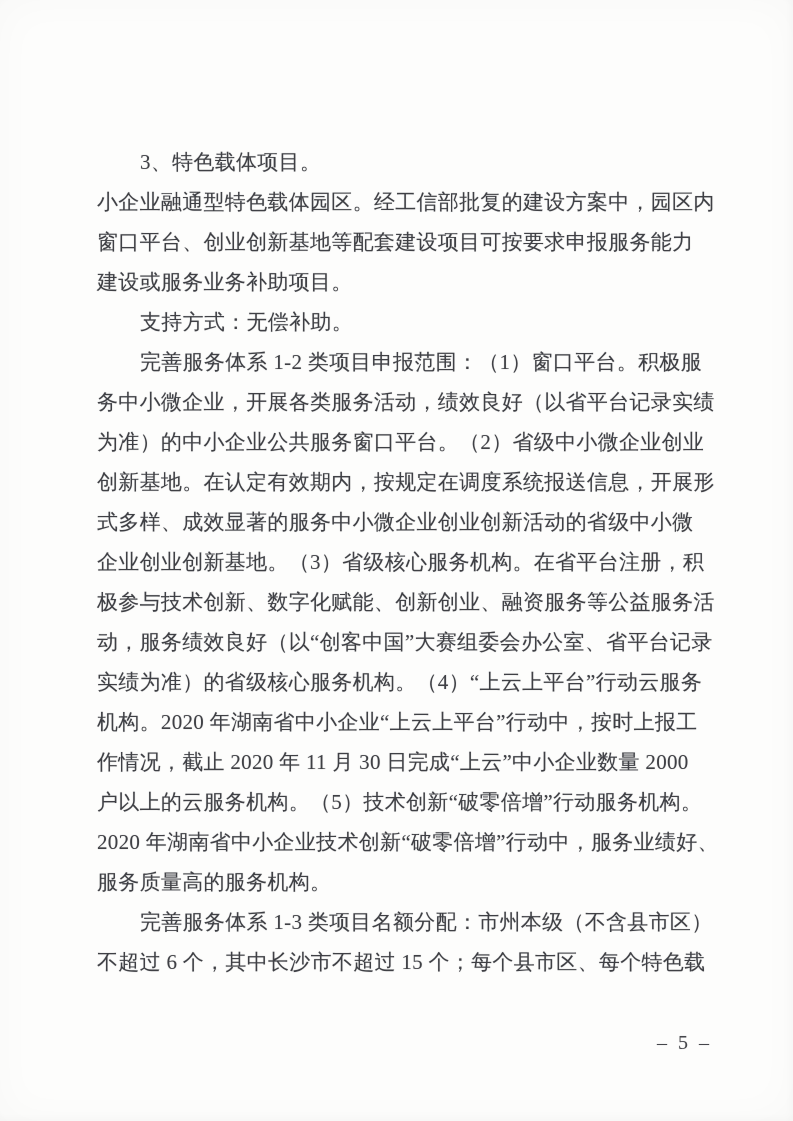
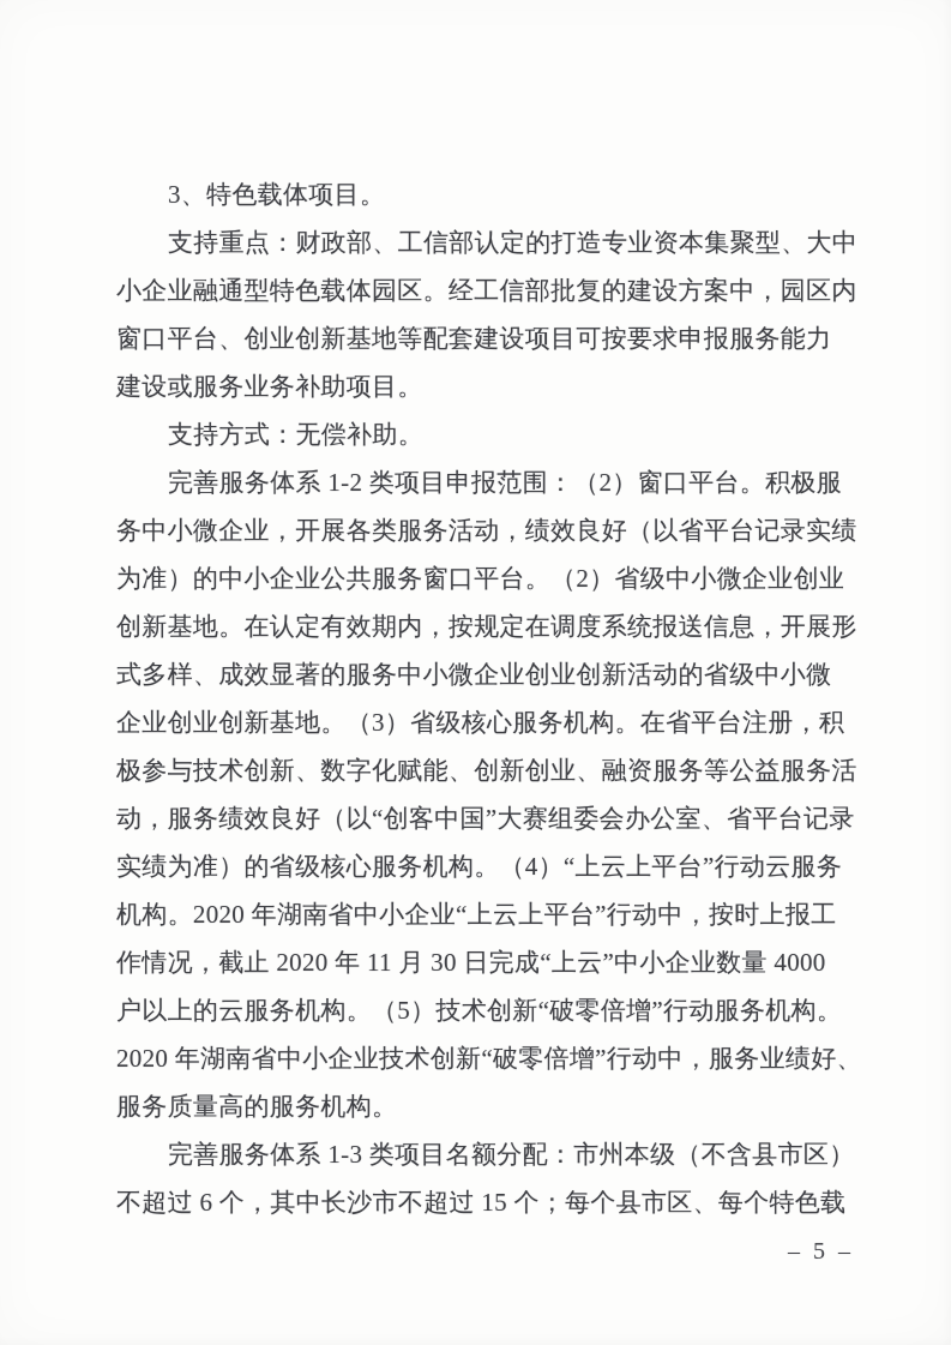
  3、特色载体项目。
+ 支持重点：财政部、工信部认定的打造专业资本集聚型、大中
  小企业融通型特色载体园区。经工信部批复的建设方案中，园区内
  窗口平台、创业创新基地等配套建设项目可按要求申报服务能力
  建设或服务业务补助项目。
  支持方式：无偿补助。
- 完善服务体系 1-2 类项目申报范围：（1）窗口平台。积极服
+ 完善服务体系 1-2 类项目申报范围：（2）窗口平台。积极服
  务中小微企业，开展各类服务活动，绩效良好（以省平台记录实绩
  为准）的中小企业公共服务窗口平台。（2）省级中小微企业创业
  创新基地。在认定有效期内，按规定在调度系统报送信息，开展形
  式多样、成效显著的服务中小微企业创业创新活动的省级中小微
  企业创业创新基地。（3）省级核心服务机构。在省平台注册，积
  极参与技术创新、数字化赋能、创新创业、融资服务等公益服务活
  动，服务绩效良好（以“创客中国”大赛组委会办公室、省平台记录
  实绩为准）的省级核心服务机构。（4）“上云上平台”行动云服务
  机构。2020 年湖南省中小企业“上云上平台”行动中，按时上报工
- 作情况，截止 2020 年 11 月 30 日完成“上云”中小企业数量 2000
+ 作情况，截止 2020 年 11 月 30 日完成“上云”中小企业数量 4000
  户以上的云服务机构。（5）技术创新“破零倍增”行动服务机构。
  2020 年湖南省中小企业技术创新“破零倍增”行动中，服务业绩好、
  服务质量高的服务机构。
  完善服务体系 1-3 类项目名额分配：市州本级（不含县市区）
  不超过 6 个，其中长沙市不超过 15 个；每个县市区、每个特色载
  – 5 –
